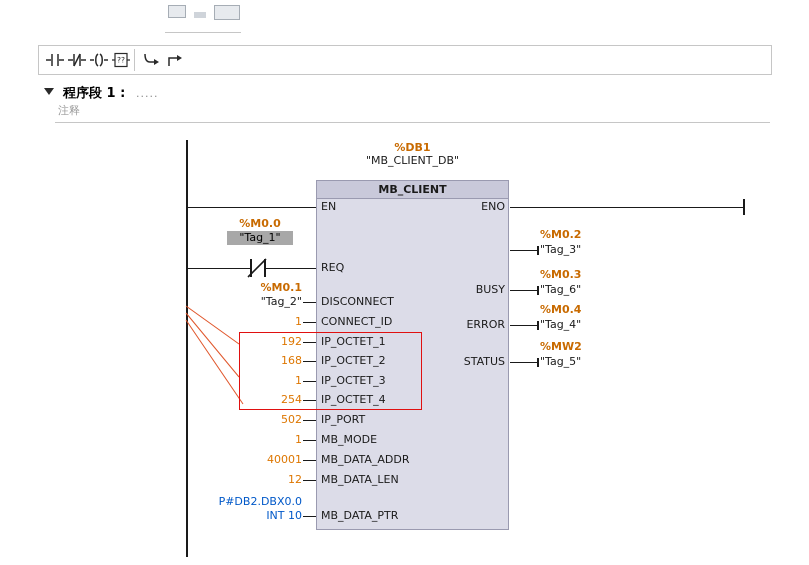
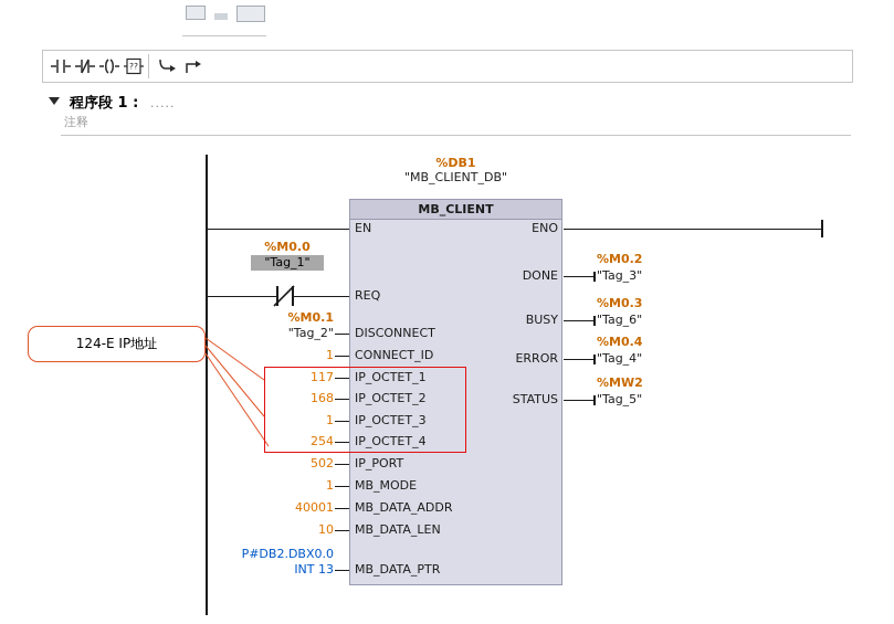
  ??
  程序段 1 :
  .....
  注释
  MB_CLIENT
  %DB1
  "MB_CLIENT_DB"
  EN
  ENO
  %M0.0
  "Tag_1"
  REQ
  %M0.1
  "Tag_2"
  DISCONNECT
  1
  CONNECT_ID
- 192
+ 117
  IP_OCTET_1
  168
  IP_OCTET_2
  1
  IP_OCTET_3
  254
  IP_OCTET_4
  502
  IP_PORT
  1
  MB_MODE
  40001
  MB_DATA_ADDR
- 12
+ 10
  MB_DATA_LEN
  P#DB2.DBX0.0
- INT 10
+ INT 13
  MB_DATA_PTR
+ DONE
  %M0.2
  "Tag_3"
  BUSY
  %M0.3
  "Tag_6"
  ERROR
  %M0.4
  "Tag_4"
  STATUS
  %MW2
  "Tag_5"
+ 124-E IP地址
